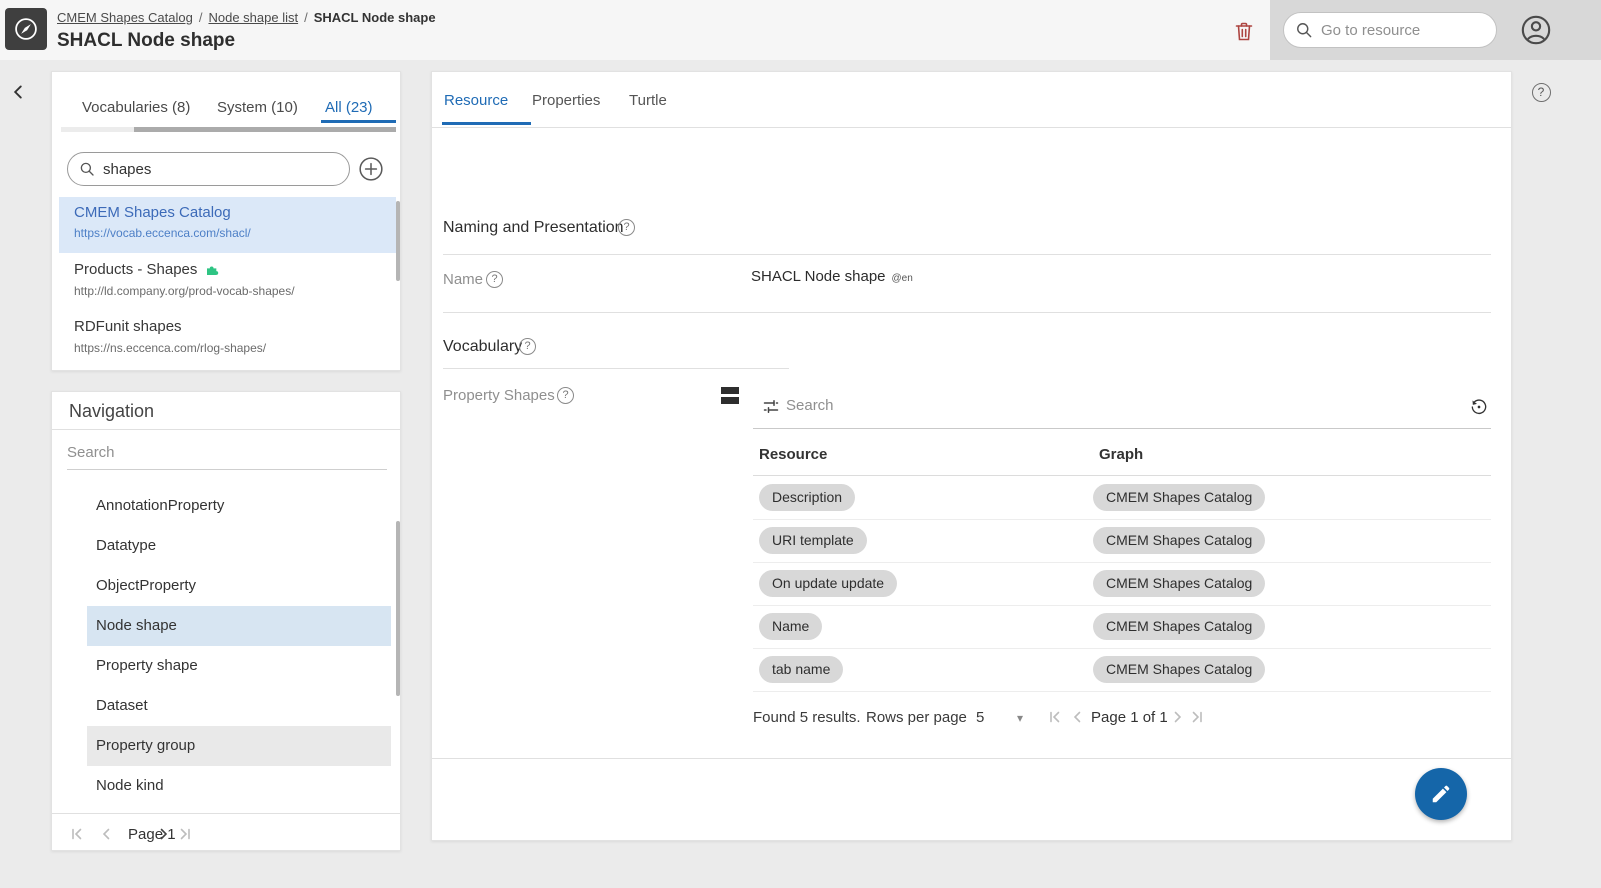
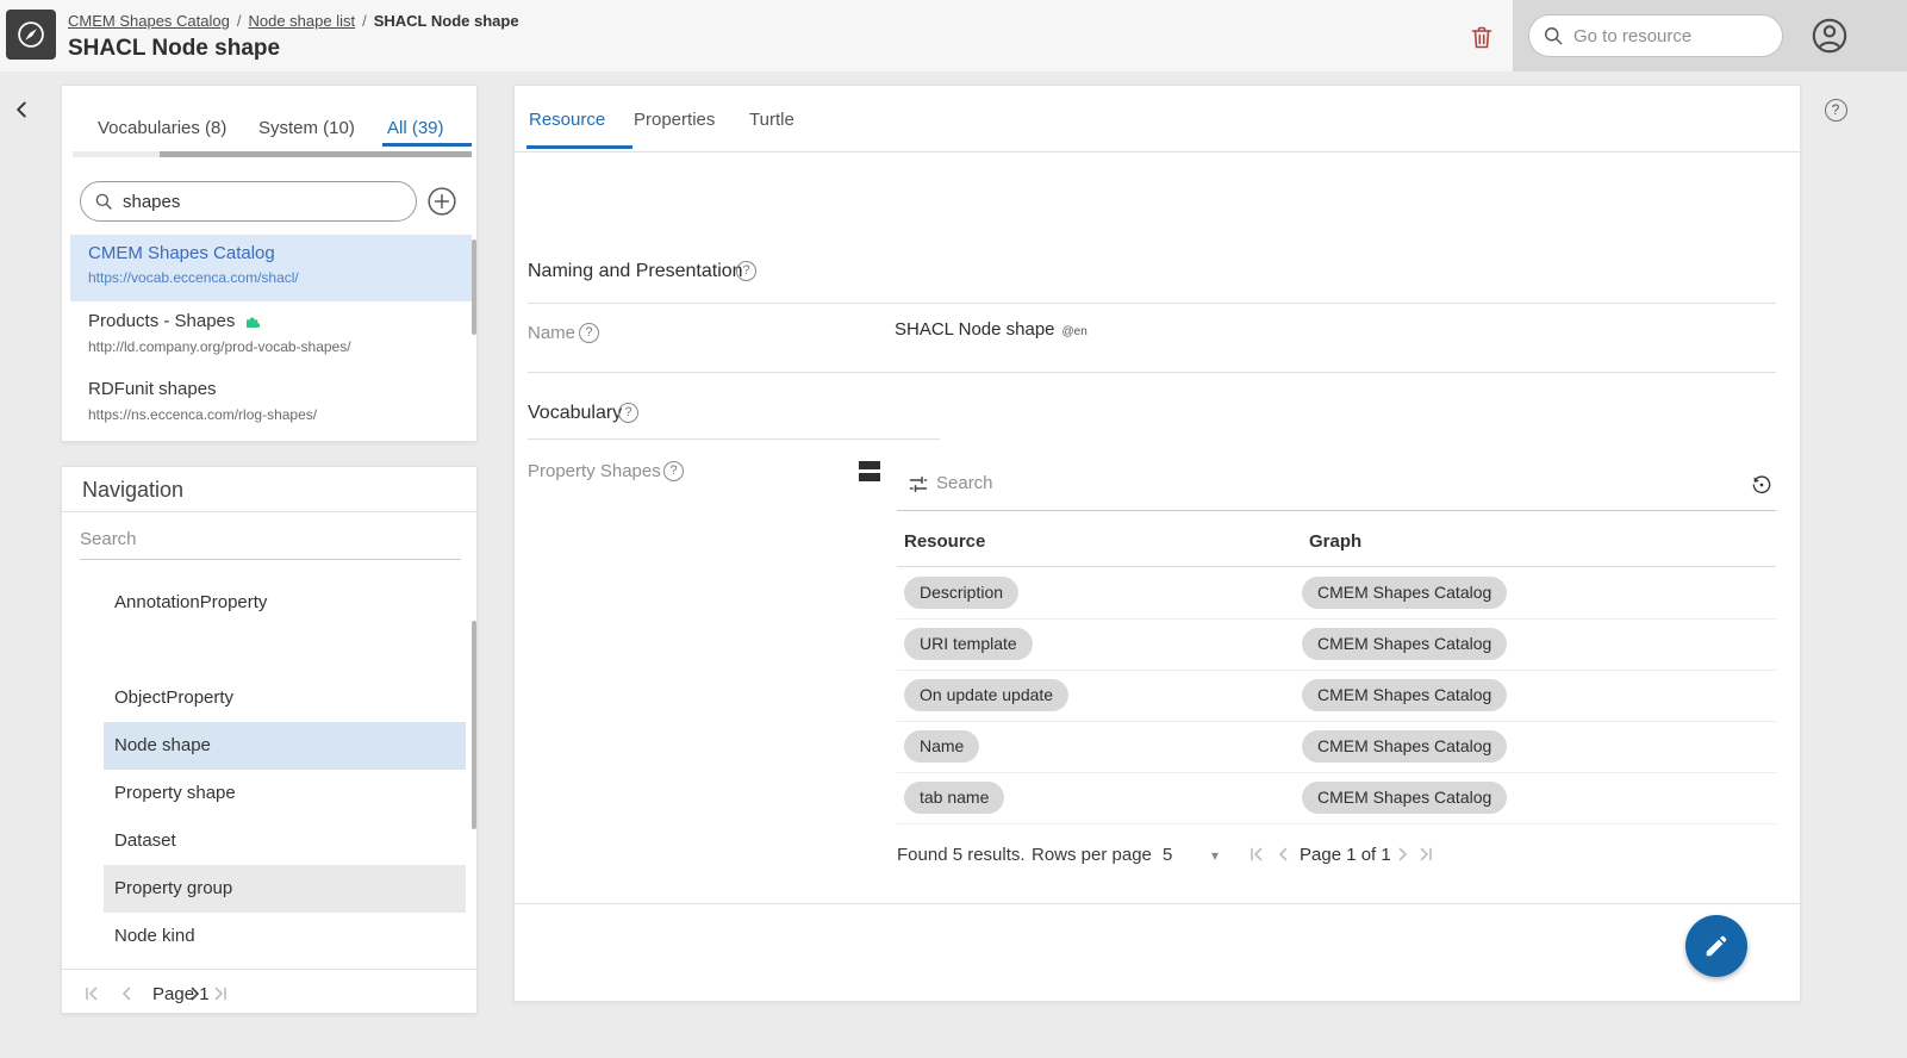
  CMEM Shapes Catalog / Node shape list / SHACL Node shape
  SHACL Node shape
  Go to resource
  ?
  Vocabularies (8)
  System (10)
- All (23)
+ All (39)
  shapes
  CMEM Shapes Catalog
  https://vocab.eccenca.com/shacl/
  Products - Shapes
  http://ld.company.org/prod-vocab-shapes/
  RDFunit shapes
  https://ns.eccenca.com/rlog-shapes/
  Navigation
  Search
  AnnotationProperty
- Datatype
  ObjectProperty
  Node shape
  Property shape
  Dataset
  Property group
  Node kind
  Page 1
  Resource
  Properties
  Turtle
  Naming and Presentation
  ?
  Name
  ?
  SHACL Node shape @en
  Vocabulary
  ?
  Property Shapes
  ?
  Search
  Resource
  Graph
  Description
  CMEM Shapes Catalog
  URI template
  CMEM Shapes Catalog
  On update update
  CMEM Shapes Catalog
  Name
  CMEM Shapes Catalog
  tab name
  CMEM Shapes Catalog
  Found 5 results.
  Rows per page
  5
  ▾
  Page 1 of 1
